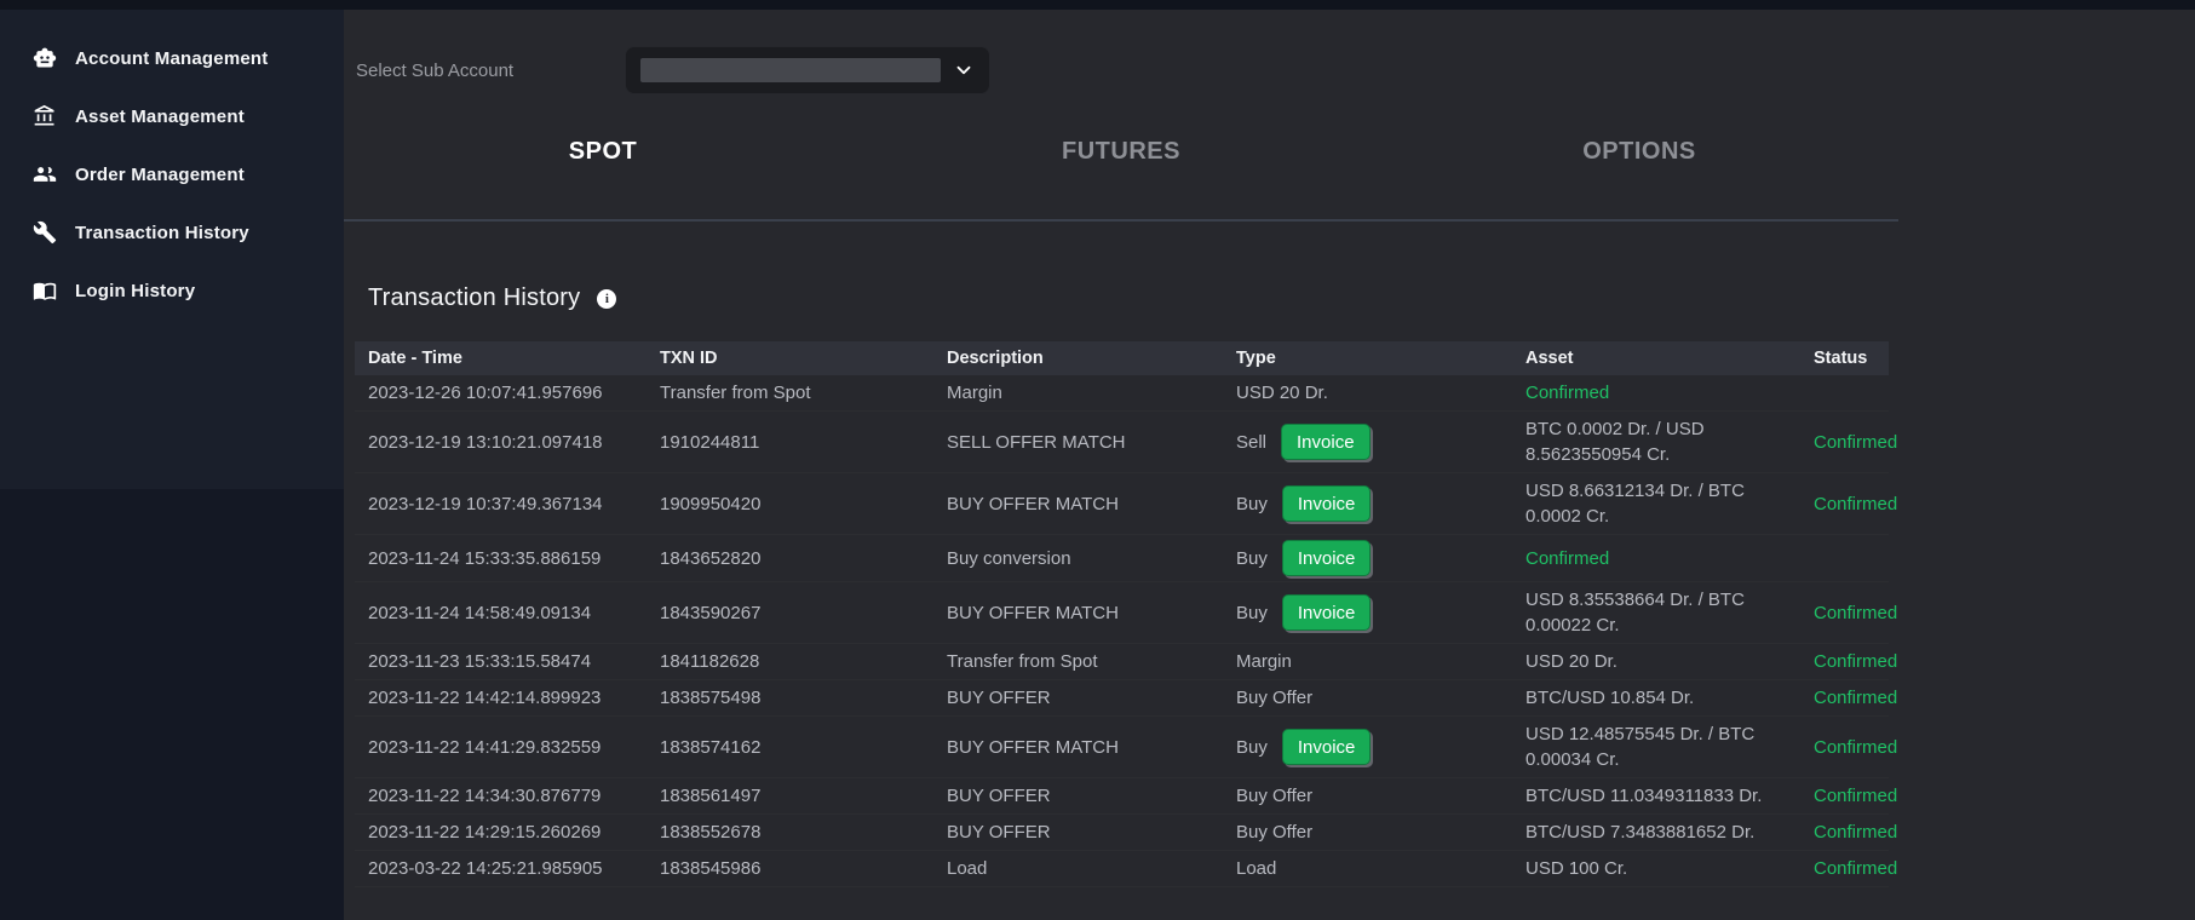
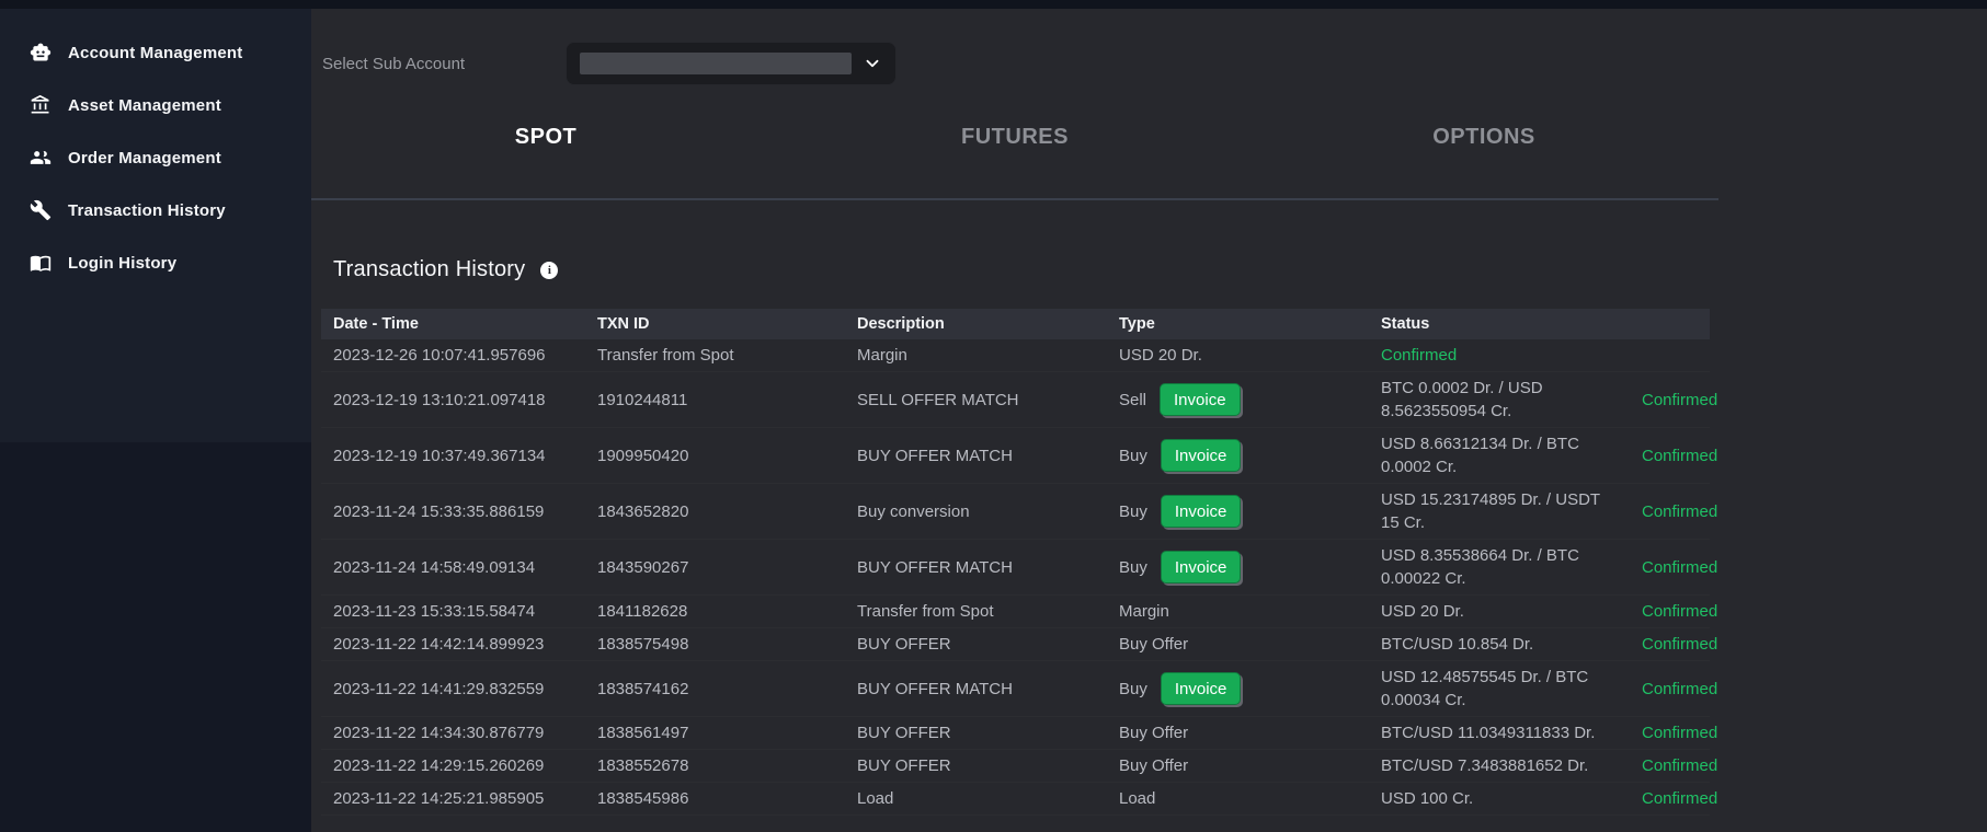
  Account Management
  Asset Management
  Order Management
  Transaction History
  Login History
  Select Sub Account
  SPOT
  FUTURES
  OPTIONS
  Transaction History
  i
  Date - Time
  TXN ID
  Description
  Type
- Asset
  Status
  2023-12-26 10:07:41.957696
  Transfer from Spot
  Margin
  USD 20 Dr.
  Confirmed
  2023-12-19 13:10:21.097418
  1910244811
  SELL OFFER MATCH
  Sell
  Invoice
  BTC 0.0002 Dr. / USD 8.5623550954 Cr.
  Confirmed
  2023-12-19 10:37:49.367134
  1909950420
  BUY OFFER MATCH
  Buy
  Invoice
  USD 8.66312134 Dr. / BTC 0.0002 Cr.
  Confirmed
  2023-11-24 15:33:35.886159
  1843652820
  Buy conversion
  Buy
  Invoice
+ USD 15.23174895 Dr. / USDT 15 Cr.
  Confirmed
  2023-11-24 14:58:49.09134
  1843590267
  BUY OFFER MATCH
  Buy
  Invoice
  USD 8.35538664 Dr. / BTC 0.00022 Cr.
  Confirmed
  2023-11-23 15:33:15.58474
  1841182628
  Transfer from Spot
  Margin
  USD 20 Dr.
  Confirmed
  2023-11-22 14:42:14.899923
  1838575498
  BUY OFFER
  Buy Offer
  BTC/USD 10.854 Dr.
  Confirmed
  2023-11-22 14:41:29.832559
  1838574162
  BUY OFFER MATCH
  Buy
  Invoice
  USD 12.48575545 Dr. / BTC 0.00034 Cr.
  Confirmed
  2023-11-22 14:34:30.876779
  1838561497
  BUY OFFER
  Buy Offer
  BTC/USD 11.0349311833 Dr.
  Confirmed
  2023-11-22 14:29:15.260269
  1838552678
  BUY OFFER
  Buy Offer
  BTC/USD 7.3483881652 Dr.
  Confirmed
- 2023-03-22 14:25:21.985905
+ 2023-11-22 14:25:21.985905
  1838545986
  Load
  Load
  USD 100 Cr.
  Confirmed
